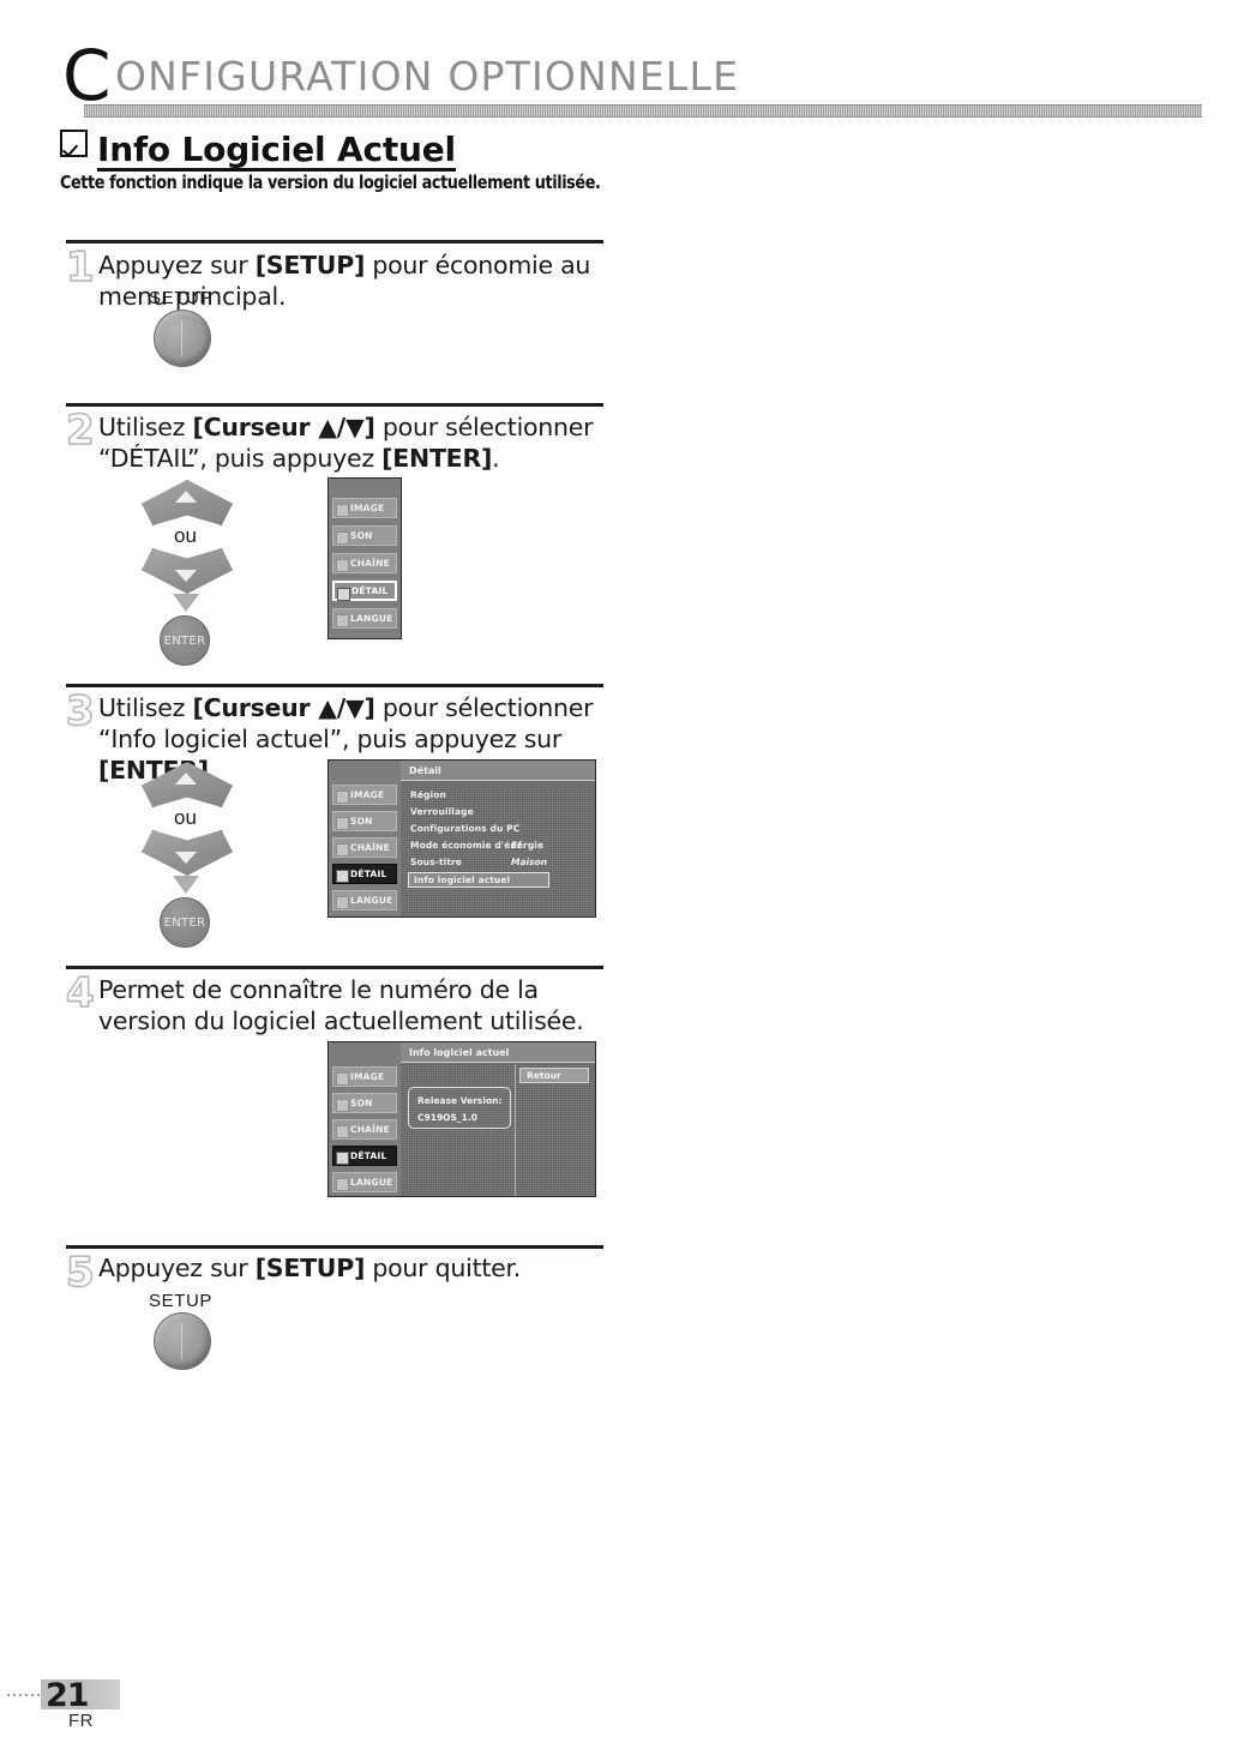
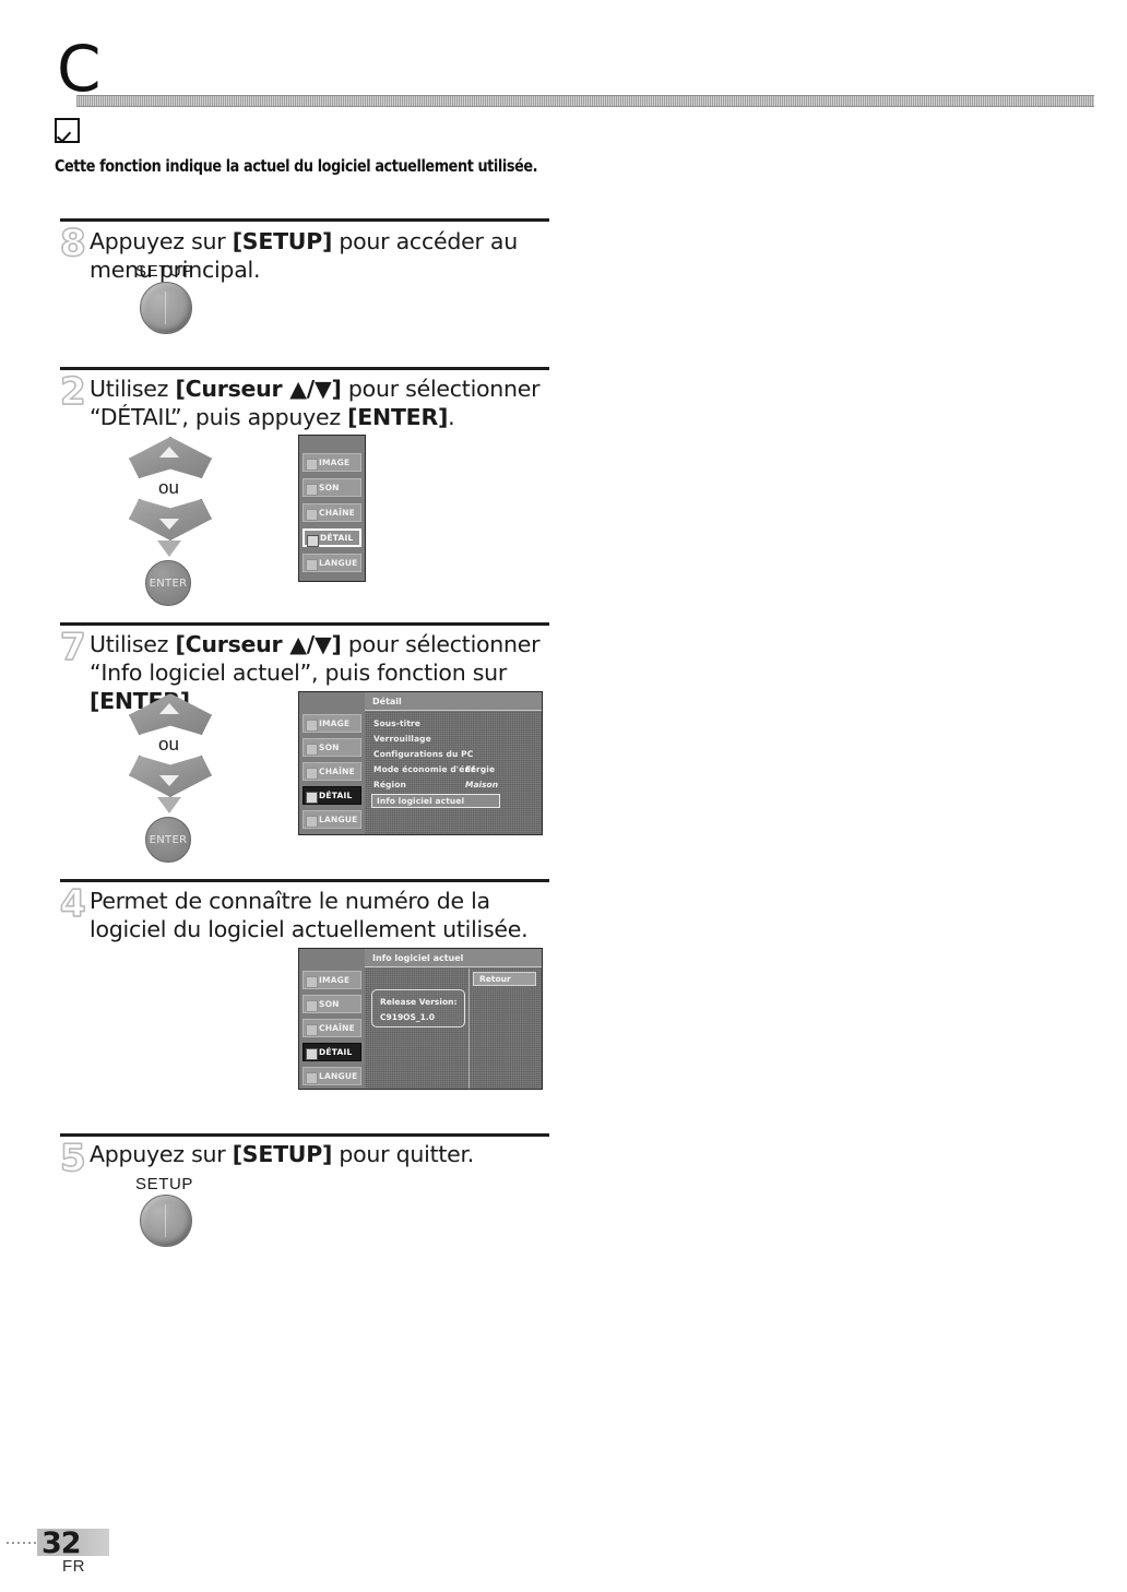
  C
- ONFIGURATION OPTIONNELLE
- Info Logiciel Actuel
- Cette fonction indique la version du logiciel actuellement utilisée.
+ Cette fonction indique la actuel du logiciel actuellement utilisée.
- 1
+ 8
- Appuyez sur [SETUP] pour économie au menu principal.
+ Appuyez sur [SETUP] pour accéder au menu principal.
  SETUP
  2
  Utilisez [Curseur ▲/▼] pour sélectionner “DÉTAIL”, puis appuyez [ENTER].
  ou
  ENTER
  IMAGE
  SON
  CHAÎNE
  DÉTAIL
  LANGUE
- 3
+ 7
- Utilisez [Curseur ▲/▼] pour sélectionner “Info logiciel actuel”, puis appuyez sur [ENT .
+ Utilisez [Curseur ▲/▼] pour sélectionner “Info logiciel actuel”, puis fonction sur [ENT .
  ou
  ENTER
  IMAGE
  SON
  CHAÎNE
  DÉTAIL
  LANGUE
  Détail
- Région
+ Sous-titre
  Verrouillage
  Configurations du PC
  Mode économie d'énergie
  Ef
- Sous-titre
+ Région
  Maison
  Info logiciel actuel
  4
- Permet de connaître le numéro de la version du logiciel actuellement utilisée.
+ Permet de connaître le numéro de la logiciel du logiciel actuellement utilisée.
  IMAGE
  SON
  CHAÎNE
  DÉTAIL
  LANGUE
  Info logiciel actuel
  Retour
  Release Version:
  C919OS_1.0
  5
  Appuyez sur [SETUP] pour quitter.
  SETUP
- 21
+ 32
  FR
